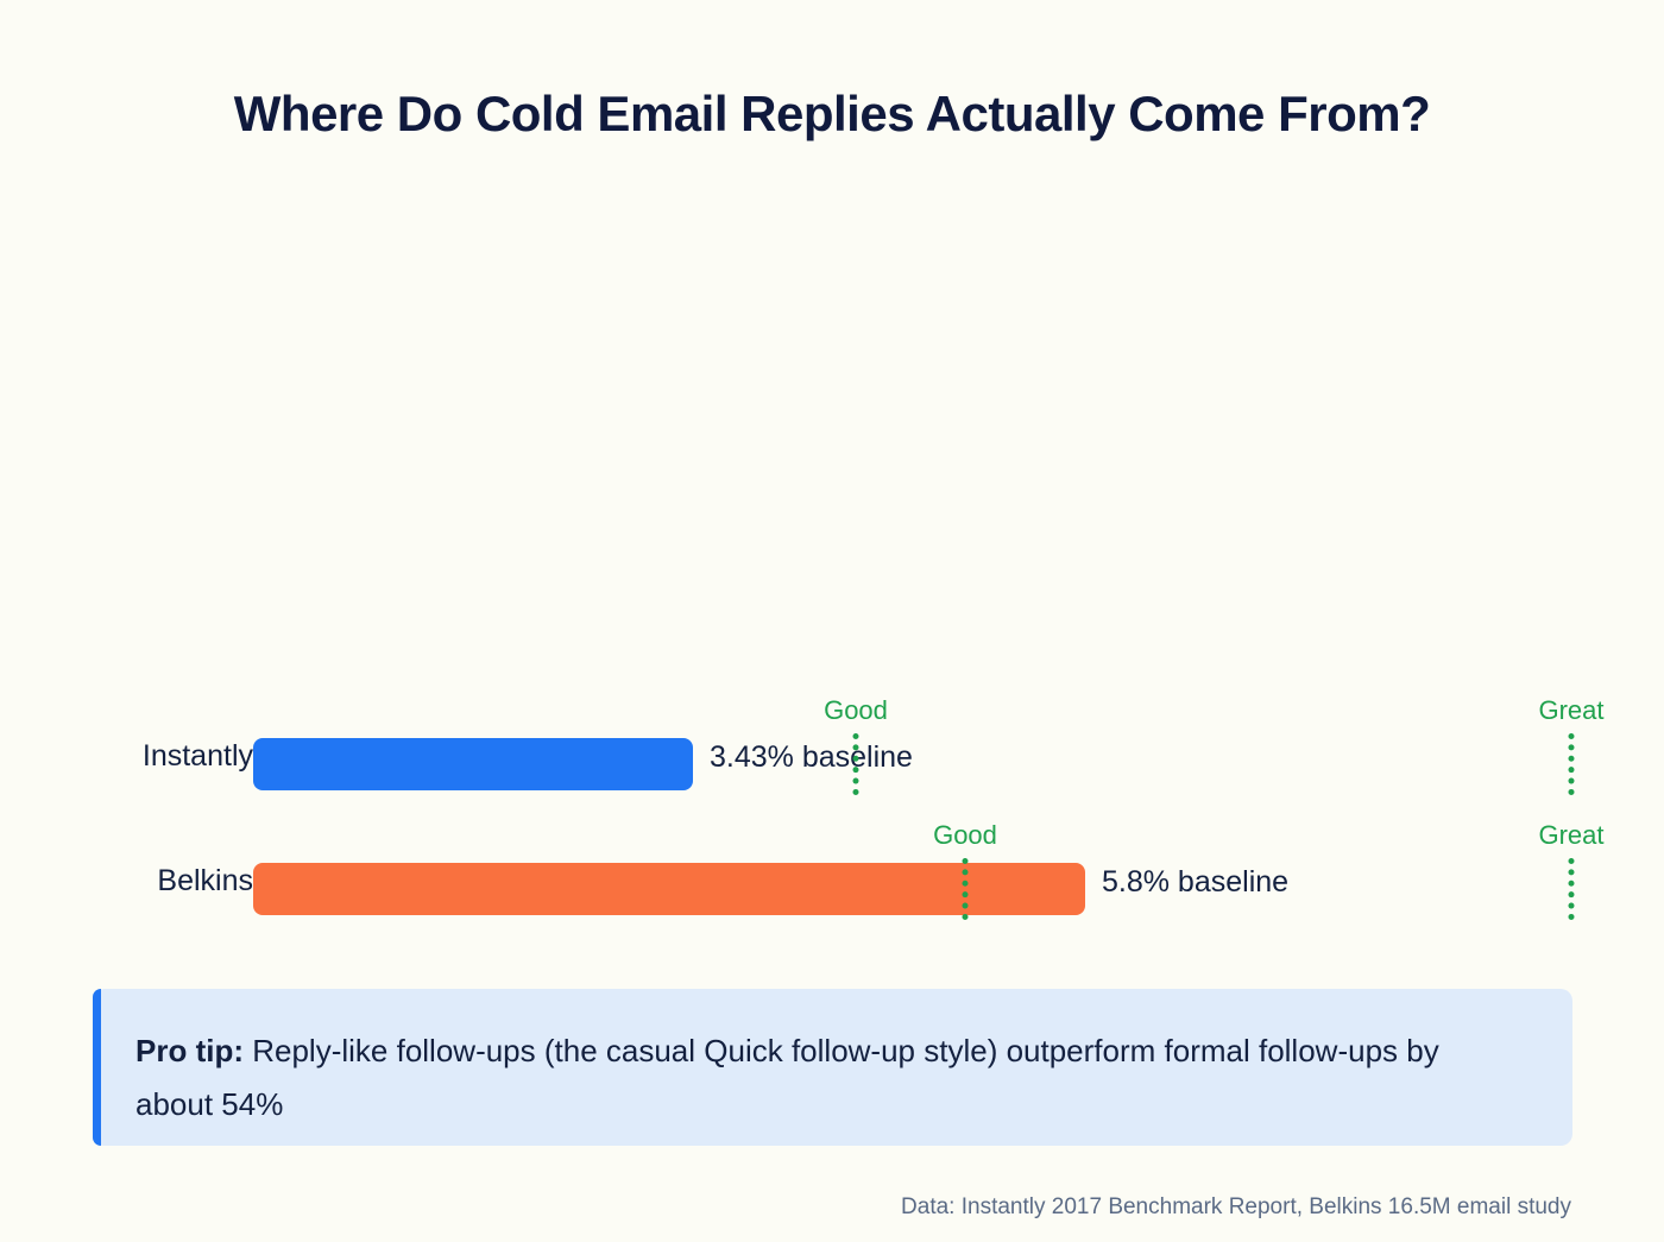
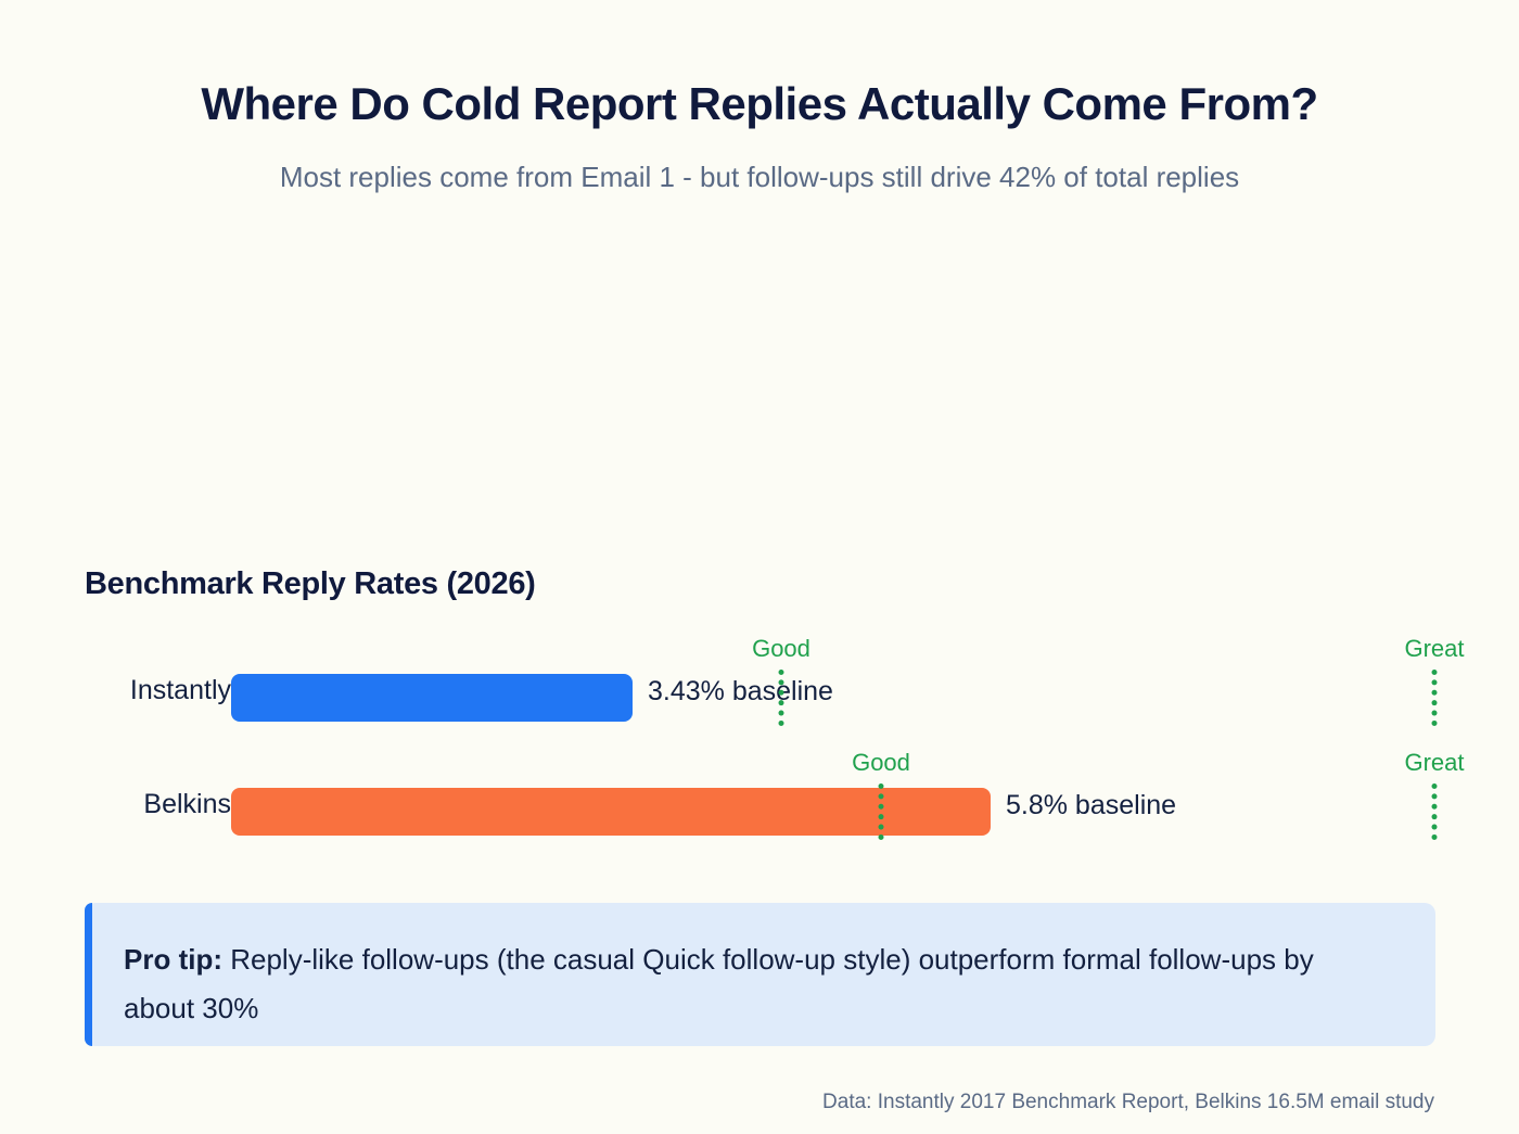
- Where Do Cold Email Replies Actually Come From?
+ Where Do Cold Report Replies Actually Come From?
+ Most replies come from Email 1 - but follow-ups still drive 42% of total replies
+ Benchmark Reply Rates (2026)
  Instantly
  3.43% baseline
  Good
  Great
  Belkins
  5.8% baseline
  Good
  Great
- Pro tip: Reply-like follow-ups (the casual Quick follow-up style) outperform formal follow-ups by about 54%
+ Pro tip: Reply-like follow-ups (the casual Quick follow-up style) outperform formal follow-ups by about 30%
  Data: Instantly 2017 Benchmark Report, Belkins 16.5M email study
